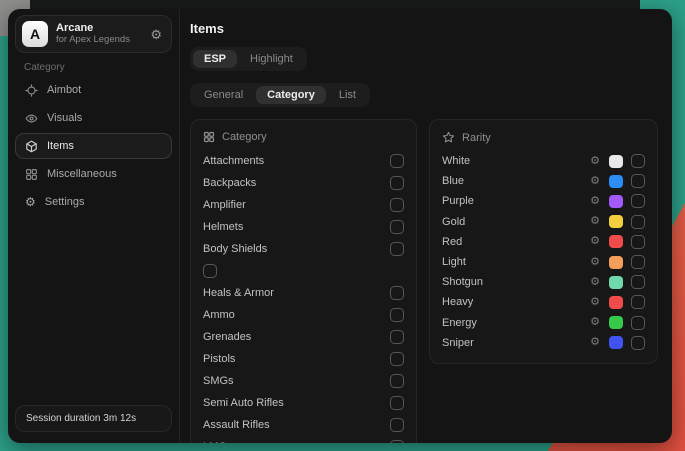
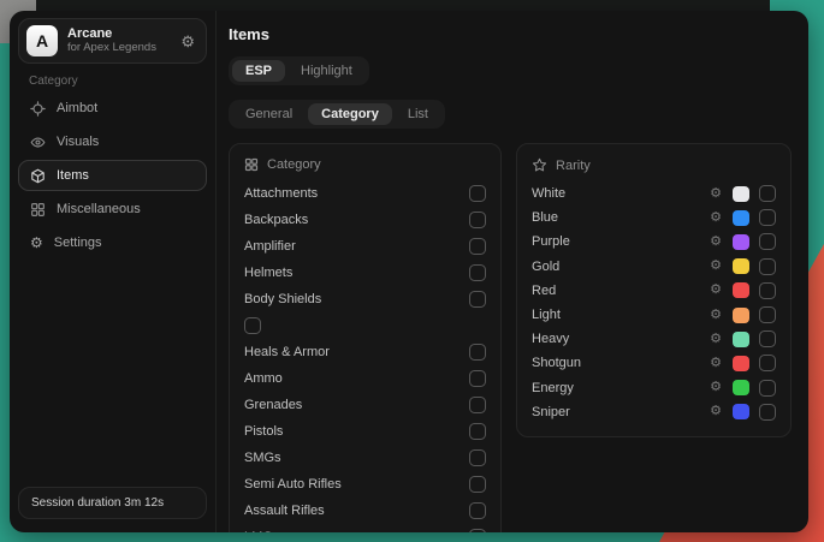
  A
  Arcane
  for Apex Legends
  ⚙
  Category
  Aimbot
  Visuals
  Items
  Miscellaneous
  ⚙
  Settings
  Session duration 3m 12s
  Items
  ESP
  Highlight
  General
  Category
  List
  Category
  Attachments
  Backpacks
  Amplifier
  Helmets
  Body Shields
  Heals & Armor
  Ammo
  Grenades
  Pistols
  SMGs
  Semi Auto Rifles
  Assault Rifles
  Rarity
  White
  ⚙
  Blue
  ⚙
  Purple
  ⚙
  Gold
  ⚙
  Red
  ⚙
  Light
  ⚙
- Shotgun
+ Heavy
  ⚙
- Heavy
+ Shotgun
  ⚙
  Energy
  ⚙
  Sniper
  ⚙
